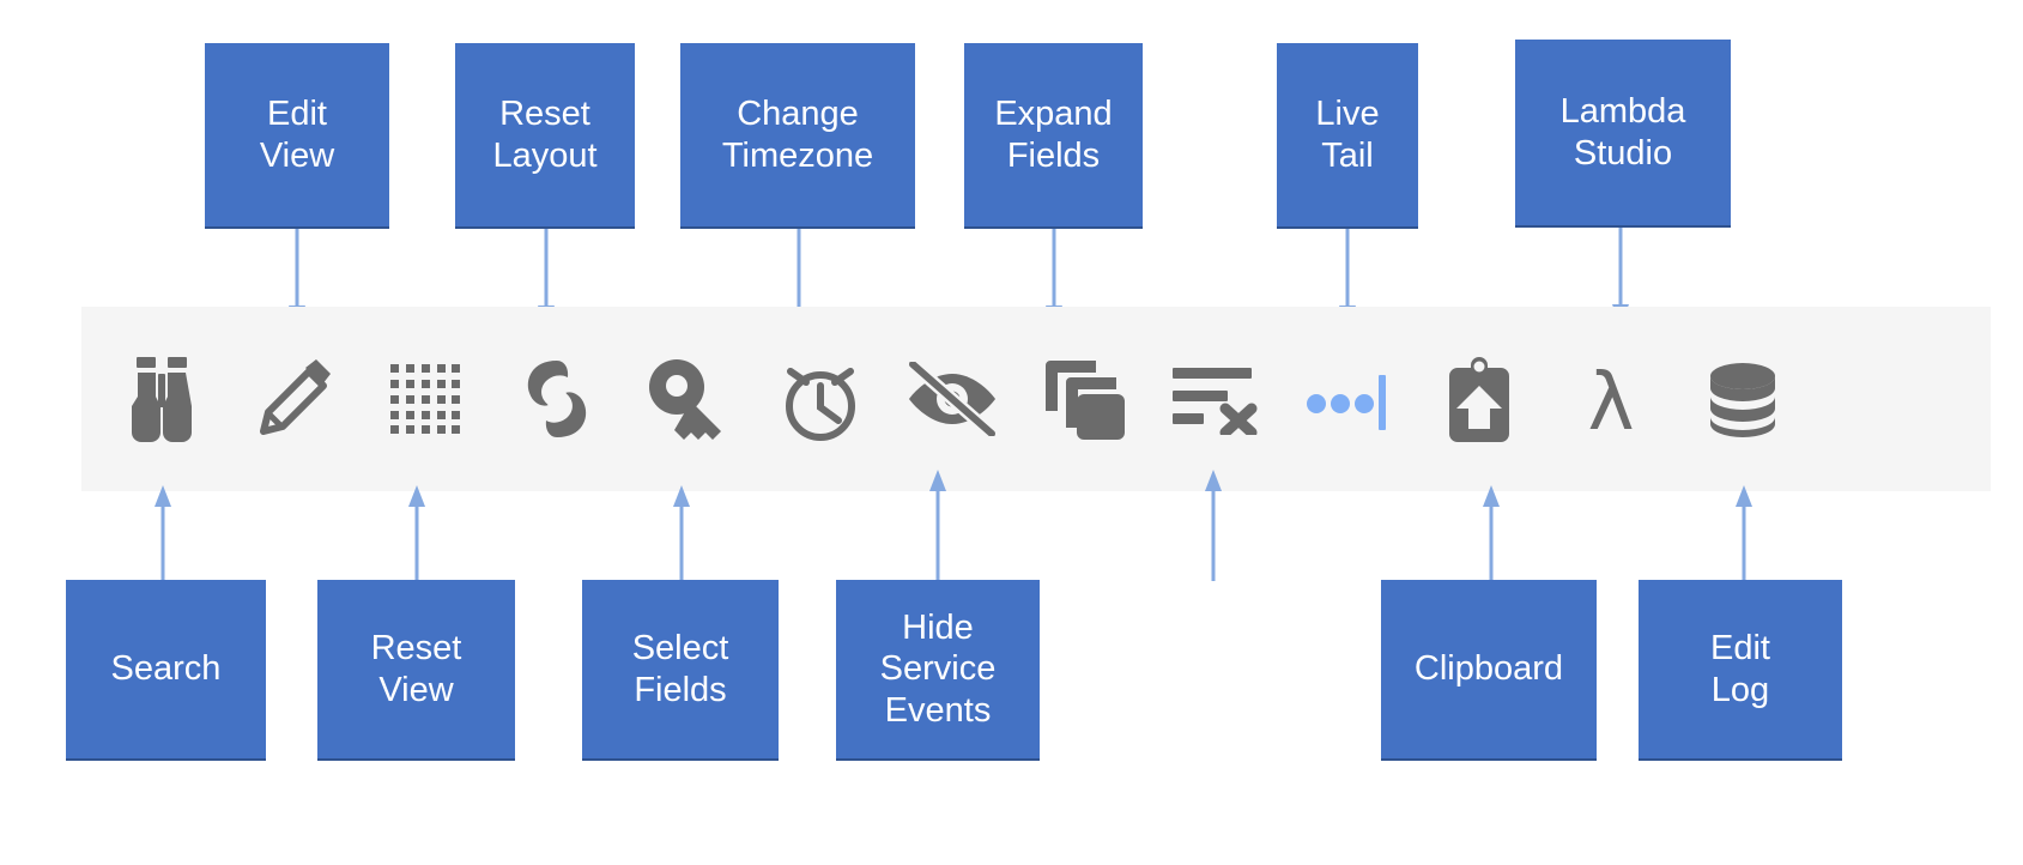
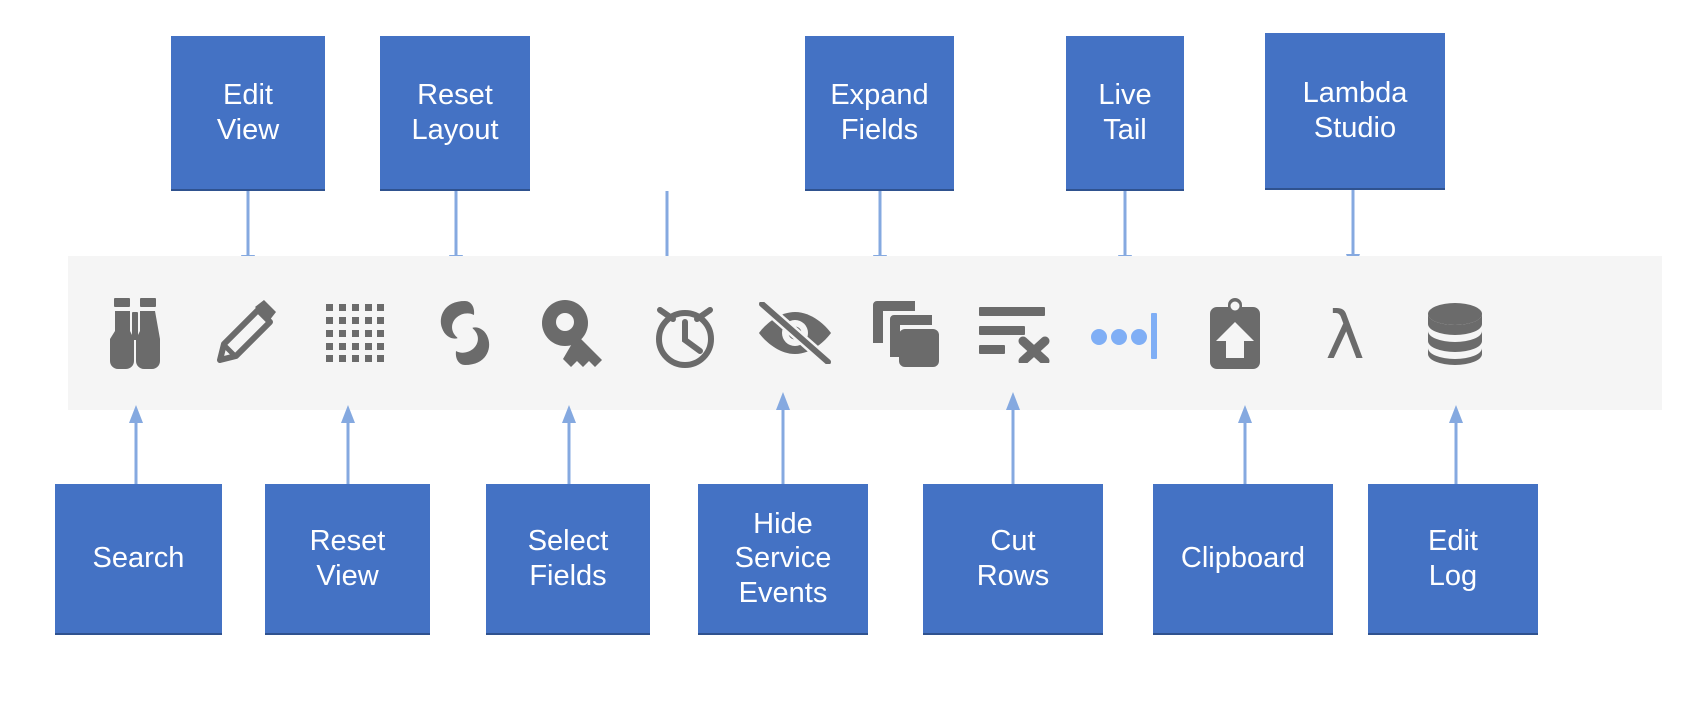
  Edit
  View
  Reset
  Layout
- Change
- Timezone
  Expand
  Fields
  Live
  Tail
  Lambda
  Studio
  λ
  Search
  Reset
  View
  Select
  Fields
  Hide
  Service
  Events
+ Cut
+ Rows
  Clipboard
  Edit
  Log
